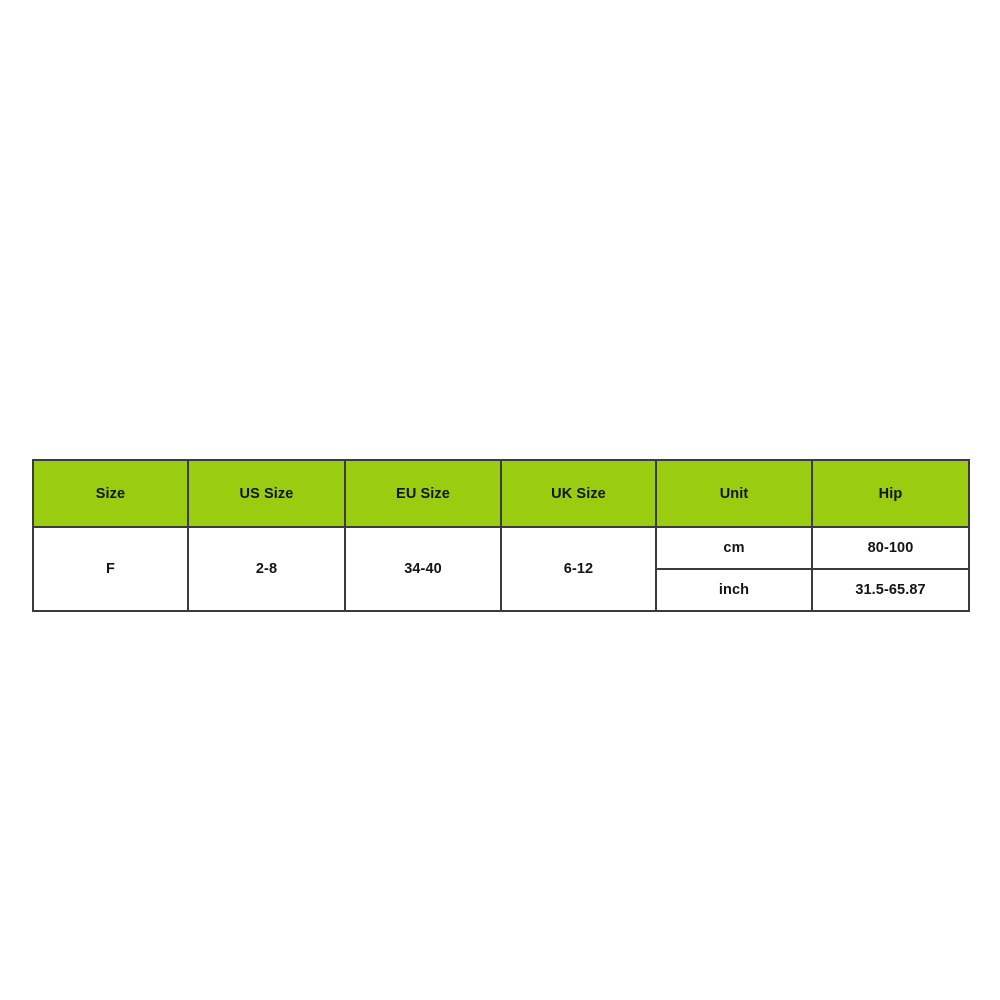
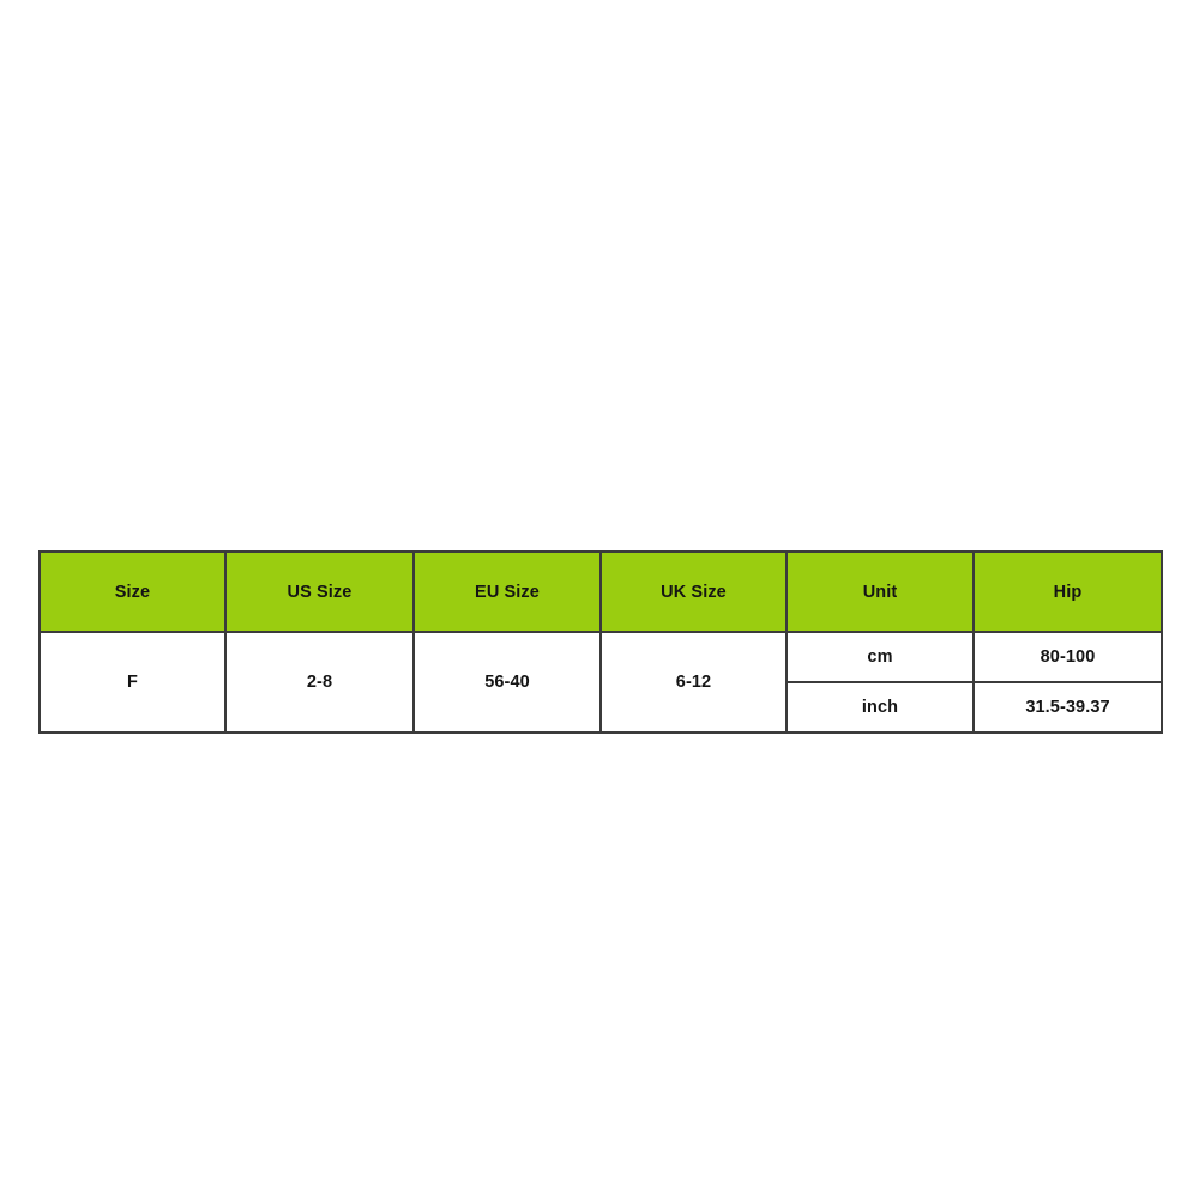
  Size	US Size	EU Size	UK Size	Unit	Hip
- F	2-8	34-40	6-12	cm	80-100
+ F	2-8	56-40	6-12	cm	80-100
- inch	31.5-65.87
+ inch	31.5-39.37
